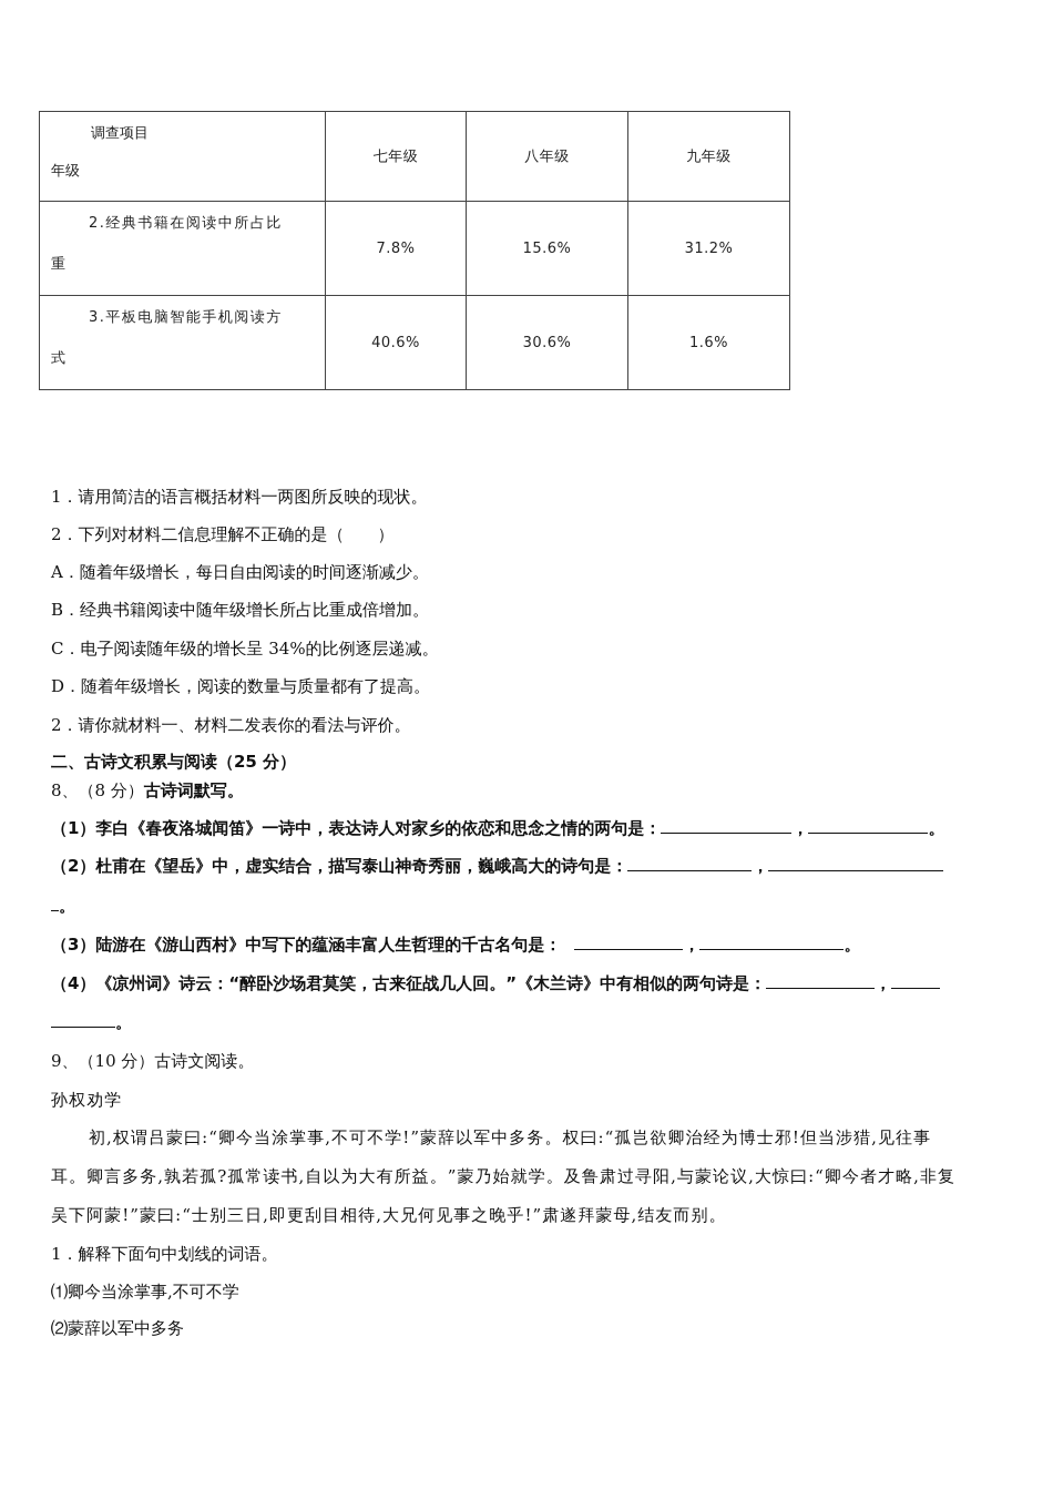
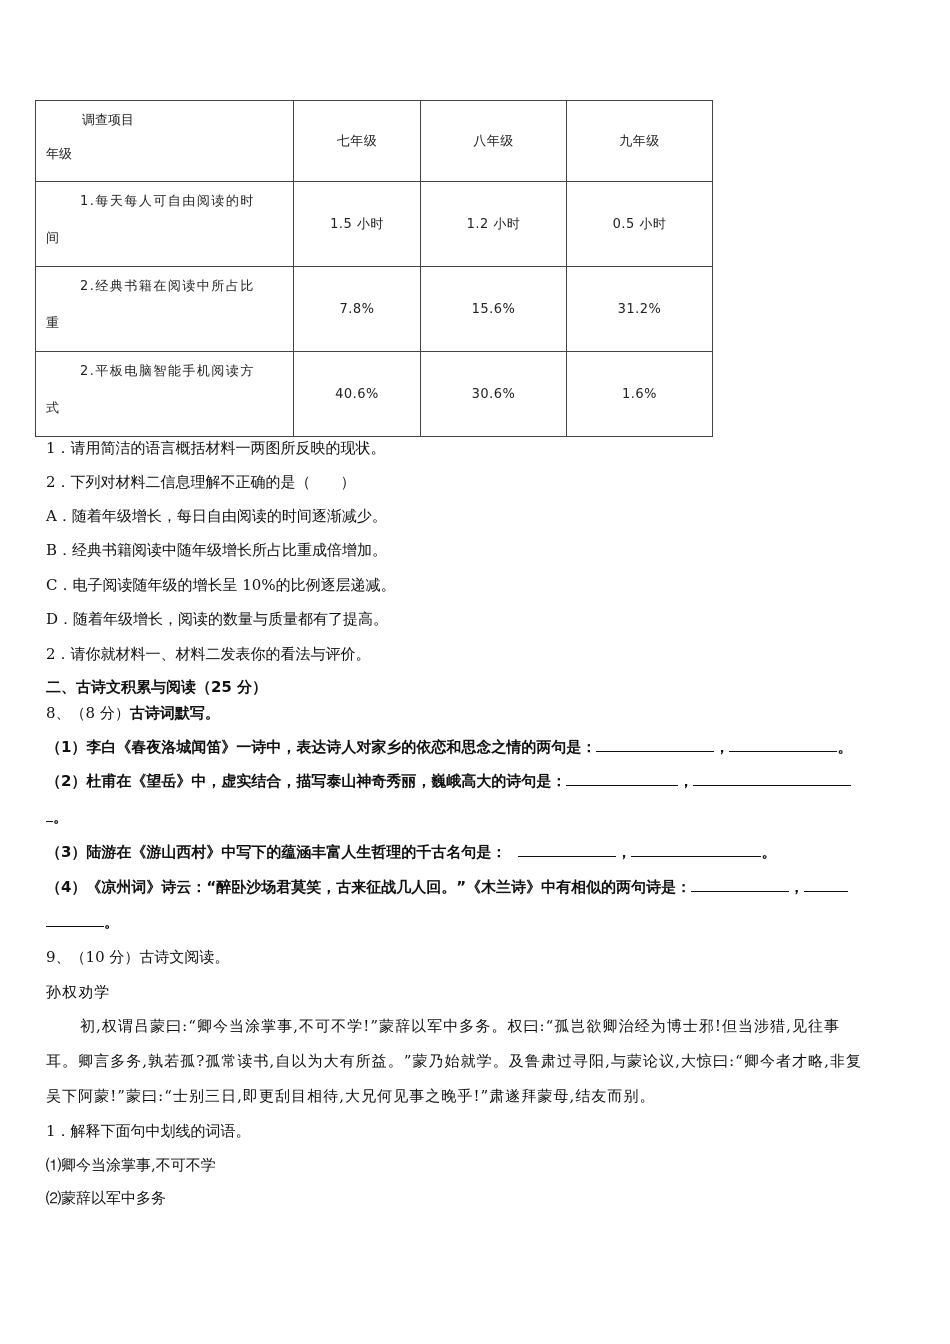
  调查项目 年级	七年级	八年级	九年级
+ 1.每天每人可自由阅读的时 间	1.5 小时	1.2 小时	0.5 小时
  2.经典书籍在阅读中所占比 重	7.8%	15.6%	31.2%
- 3.平板电脑智能手机阅读方 式	40.6%	30.6%	1.6%
+ 2.平板电脑智能手机阅读方 式	40.6%	30.6%	1.6%
  1．请用简洁的语言概括材料一两图所反映的现状。
  2．下列对材料二信息理解不正确的是（ ）
  A．随着年级增长，每日自由阅读的时间逐渐减少。
  B．经典书籍阅读中随年级增长所占比重成倍增加。
- C．电子阅读随年级的增长呈 34%的比例逐层递减。
+ C．电子阅读随年级的增长呈 10%的比例逐层递减。
  D．随着年级增长，阅读的数量与质量都有了提高。
  2．请你就材料一、材料二发表你的看法与评价。
  二、古诗文积累与阅读（25 分）
  8、（8 分）古诗词默写。
  （1）李白《春夜洛城闻笛》一诗中，表达诗人对家乡的依恋和思念之情的两句是： ， 。
  （2）杜甫在《望岳》中，虚实结合，描写泰山神奇秀丽，巍峨高大的诗句是： ，
  。
  （3）陆游在《游山西村》中写下的蕴涵丰富人生哲理的千古名句是： ， 。
  （4）《凉州词》诗云：“醉卧沙场君莫笑，古来征战几人回。”《木兰诗》中有相似的两句诗是： ，
  。
  9、（10 分）古诗文阅读。
  孙权劝学
  初,权谓吕蒙曰:“卿今当涂掌事,不可不学!”蒙辞以军中多务。权曰:“孤岂欲卿治经为博士邪!但当涉猎,见往事
  耳。卿言多务,孰若孤?孤常读书,自以为大有所益。”蒙乃始就学。及鲁肃过寻阳,与蒙论议,大惊曰:“卿今者才略,非复
  吴下阿蒙!”蒙曰:“士别三日,即更刮目相待,大兄何见事之晚乎!”肃遂拜蒙母,结友而别。
  1．解释下面句中划线的词语。
  ⑴卿今当涂掌事,不可不学
  ⑵蒙辞以军中多务
